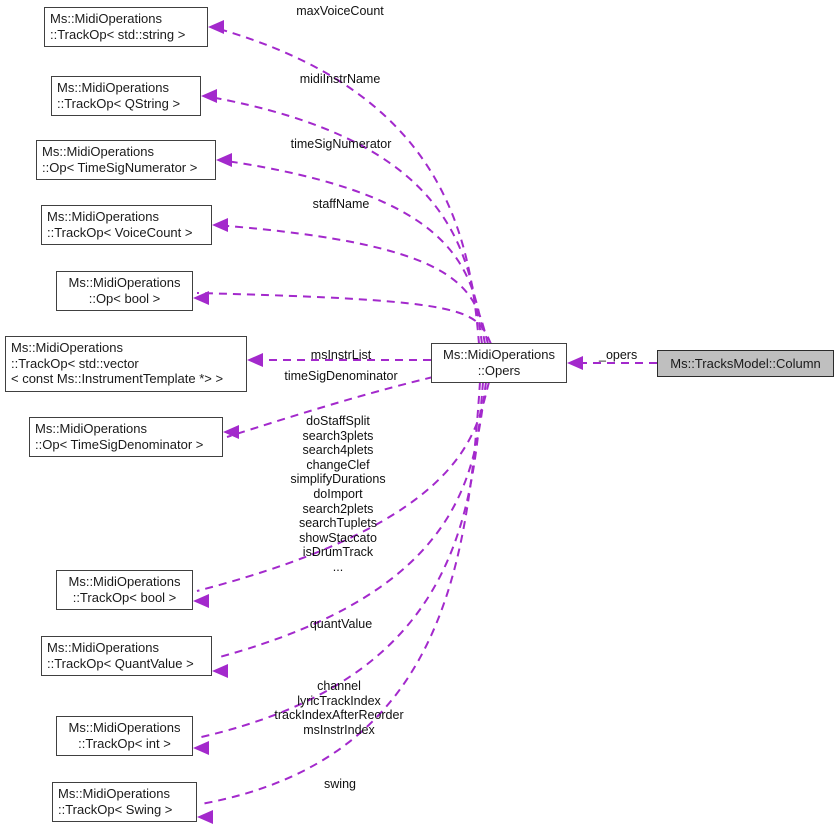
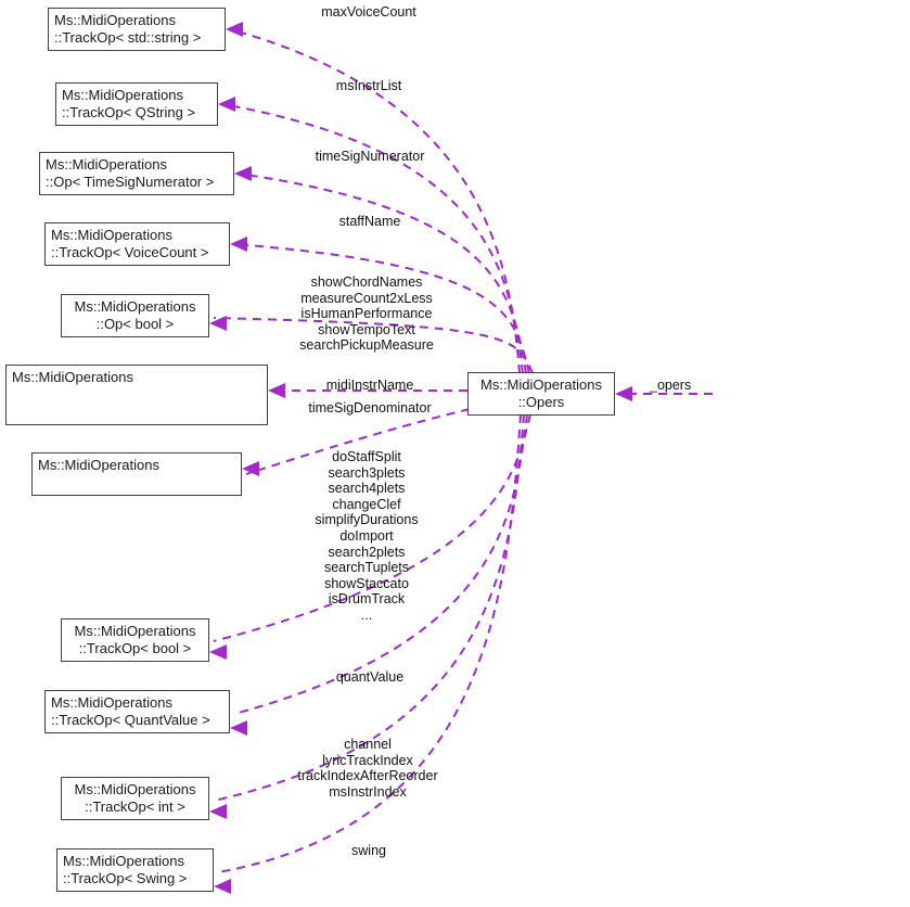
  Ms::MidiOperations
  ::TrackOp< std::string >
  Ms::MidiOperations
  ::TrackOp< QString >
  Ms::MidiOperations
  ::Op< TimeSigNumerator >
  Ms::MidiOperations
  ::TrackOp< VoiceCount >
  Ms::MidiOperations
  ::Op< bool >
  Ms::MidiOperations
- ::TrackOp< std::vector
- < const Ms::InstrumentTemplate *> >
  Ms::MidiOperations
- ::Op< TimeSigDenominator >
  Ms::MidiOperations
  ::TrackOp< bool >
  Ms::MidiOperations
  ::TrackOp< QuantValue >
  Ms::MidiOperations
  ::TrackOp< int >
  Ms::MidiOperations
  ::TrackOp< Swing >
  Ms::MidiOperations
  ::Opers
- Ms::TracksModel::Column
  maxVoiceCount
- midiInstrName
+ msInstrList
  timeSigNumerator
  staffName
+ showChordNames
+ measureCount2xLess
+ isHumanPerformance
+ showTempoText
+ searchPickupMeasure
- msInstrList
+ midiInstrName
  timeSigDenominator
  doStaffSplit
  search3plets
  search4plets
  changeClef
  simplifyDurations
  doImport
  search2plets
  searchTuplets
  showStaccato
  isDrumTrack
  ...
  quantValue
  channel
  lyricTrackIndex
  trackIndexAfterReorder
  msInstrIndex
  swing
  _opers
